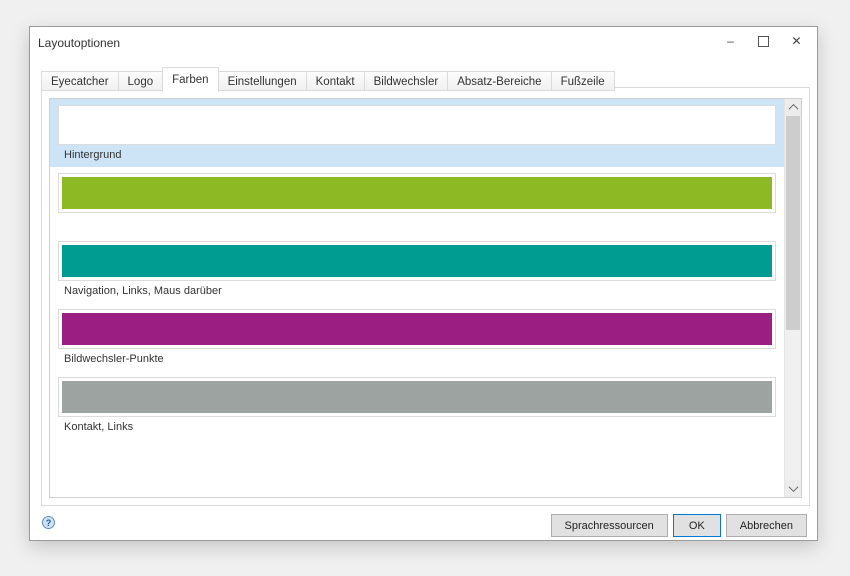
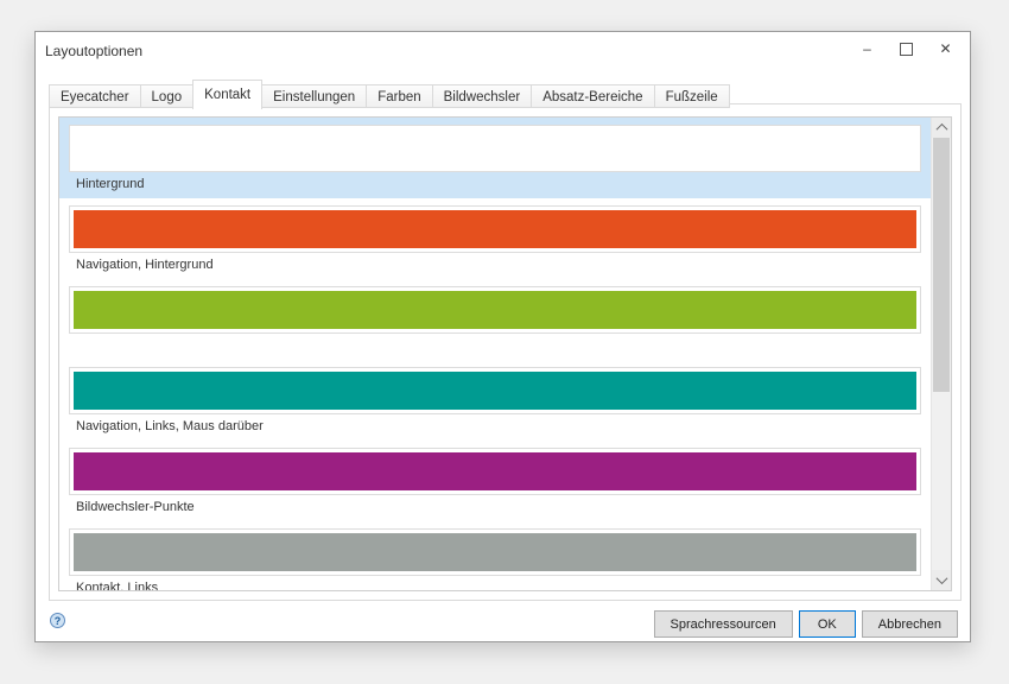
  Layoutoptionen
  –
  ✕
  Eyecatcher
  Logo
- Farben
+ Kontakt
  Einstellungen
- Kontakt
+ Farben
  Bildwechsler
  Absatz-Bereiche
  Fußzeile
  Hintergrund
+ Navigation, Hintergrund
  Navigation, Links, Maus darüber
  Bildwechsler-Punkte
  Kontakt, Links
  ?
  Sprachressourcen
  OK
  Abbrechen
